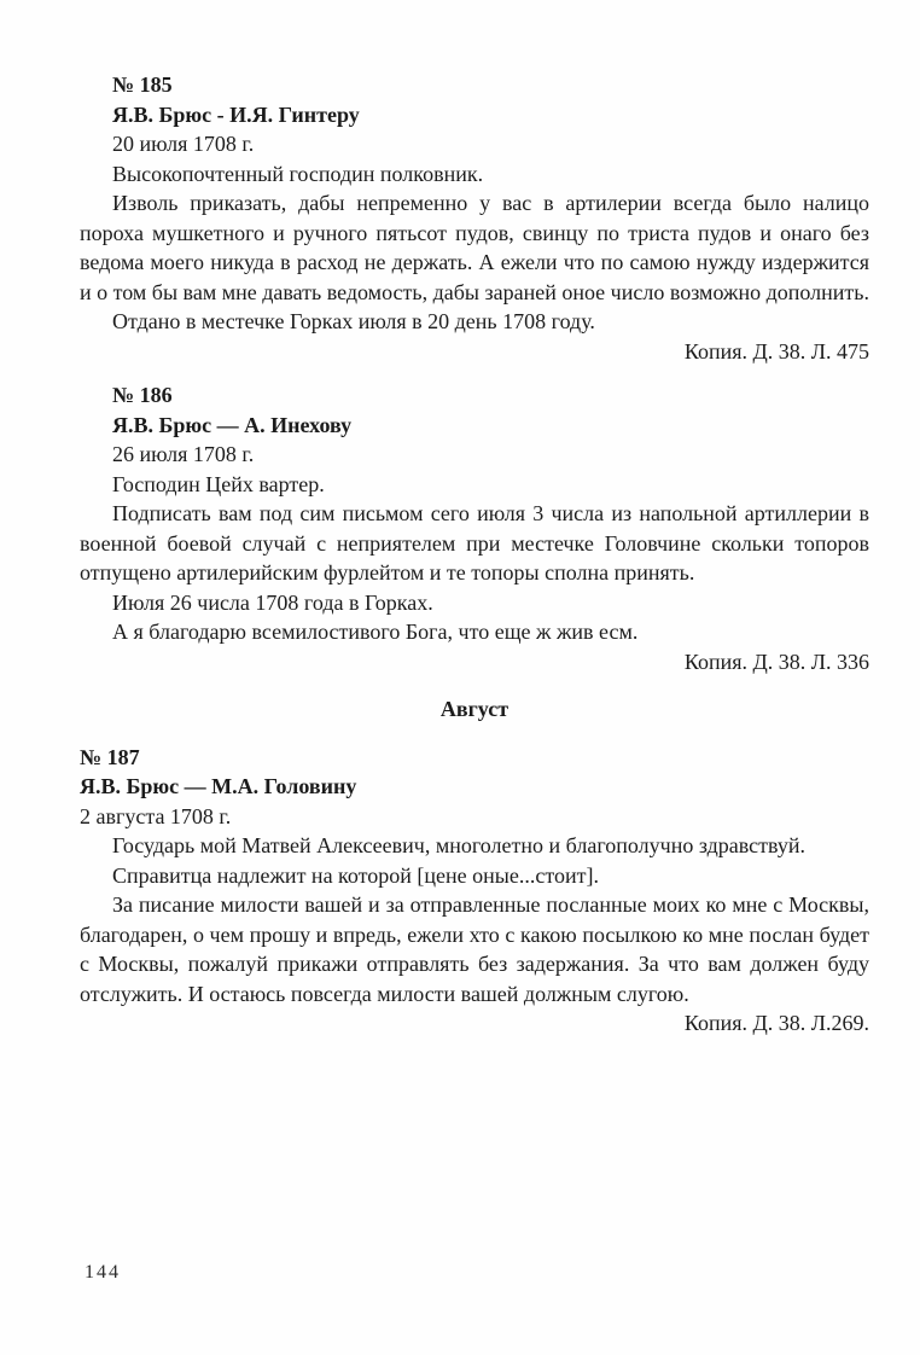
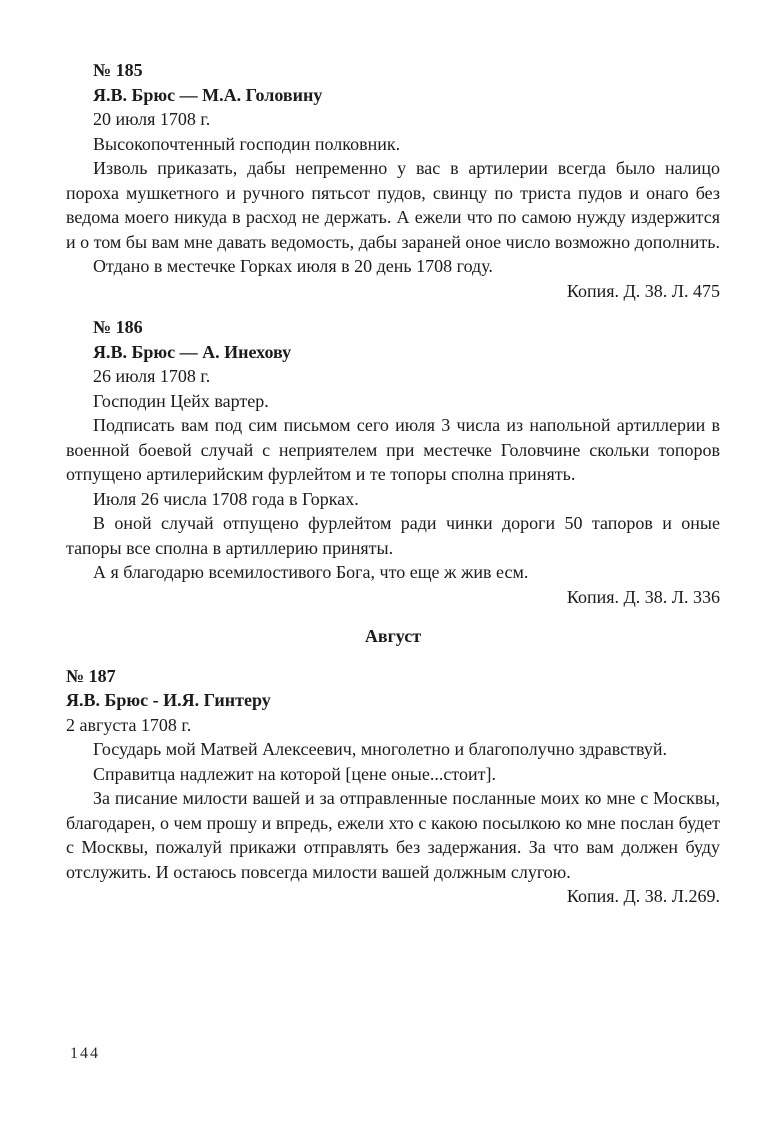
  № 185
- Я.В. Брюс - И.Я. Гинтеру
+ Я.В. Брюс — М.А. Головину
  20 июля 1708 г.
  Высокопочтенный господин полковник.
  Изволь приказать, дабы непременно у вас в артилерии всегда было налицо пороха мушкетного и ручного пятьсот пудов, свинцу по триста пудов и онаго без ведома моего никуда в расход не держать. А ежели что по самою нужду издержится и о том бы вам мне давать ведомость, дабы зараней оное число возможно дополнить.
  Отдано в местечке Горках июля в 20 день 1708 году.
  Копия. Д. 38. Л. 475
  № 186
  Я.В. Брюс — А. Инехову
  26 июля 1708 г.
  Господин Цейх вартер.
  Подписать вам под сим письмом сего июля 3 числа из напольной артиллерии в военной боевой случай с неприятелем при местечке Головчине скольки топоров отпущено артилерийским фурлейтом и те топоры сполна принять.
  Июля 26 числа 1708 года в Горках.
+ В оной случай отпущено фурлейтом ради чинки дороги 50 тапоров и оные тапоры все сполна в артиллерию приняты.
  А я благодарю всемилостивого Бога, что еще ж жив есм.
  Копия. Д. 38. Л. 336
  Август
  № 187
- Я.В. Брюс — М.А. Головину
+ Я.В. Брюс - И.Я. Гинтеру
  2 августа 1708 г.
  Государь мой Матвей Алексеевич, многолетно и благополучно здравствуй.
  Справитца надлежит на которой [цене оные...стоит].
  За писание милости вашей и за отправленные посланные моих ко мне с Москвы, благодарен, о чем прошу и впредь, ежели хто с какою посылкою ко мне послан будет с Москвы, пожалуй прикажи отправлять без задержания. За что вам должен буду отслужить. И остаюсь повсегда милости вашей должным слугою.
  Копия. Д. 38. Л.269.
  144
